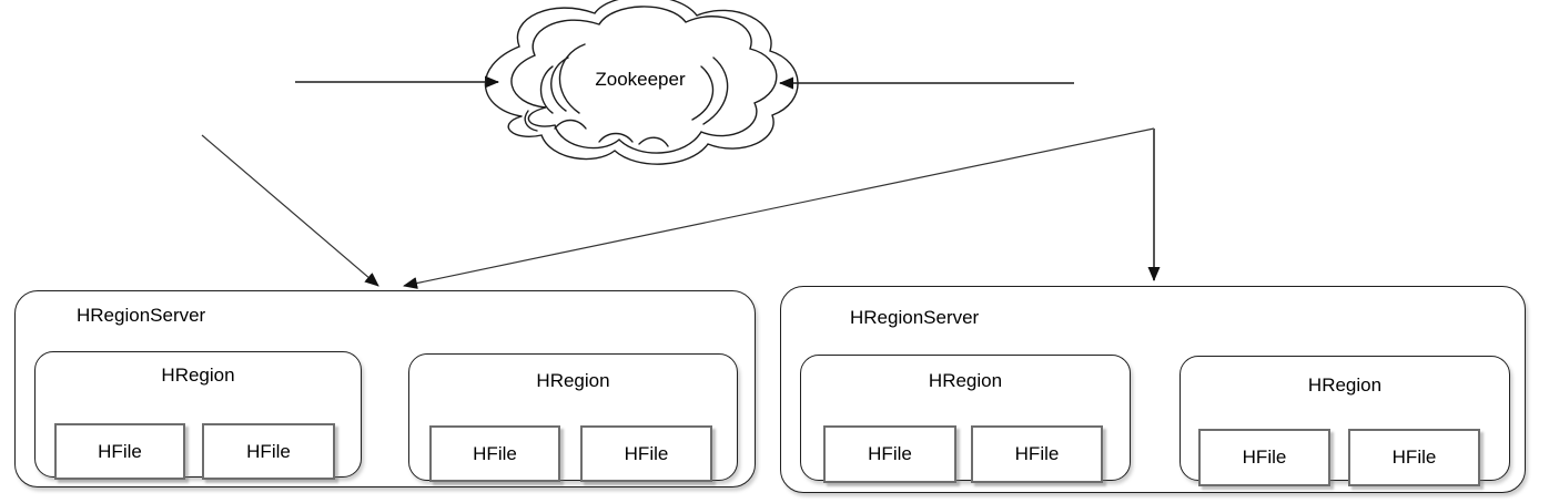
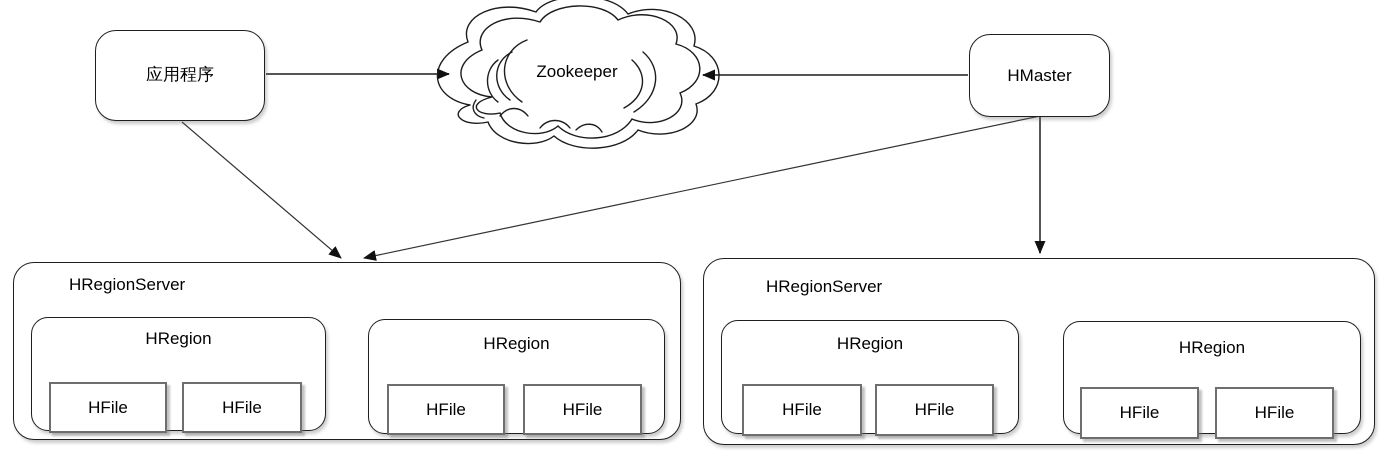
  Zookeeper
+ 应用程序
+ HMaster
  HRegionServer
  HRegion
  HFile
  HFile
  HRegion
  HFile
  HFile
  HRegionServer
  HRegion
  HFile
  HFile
  HRegion
  HFile
  HFile
